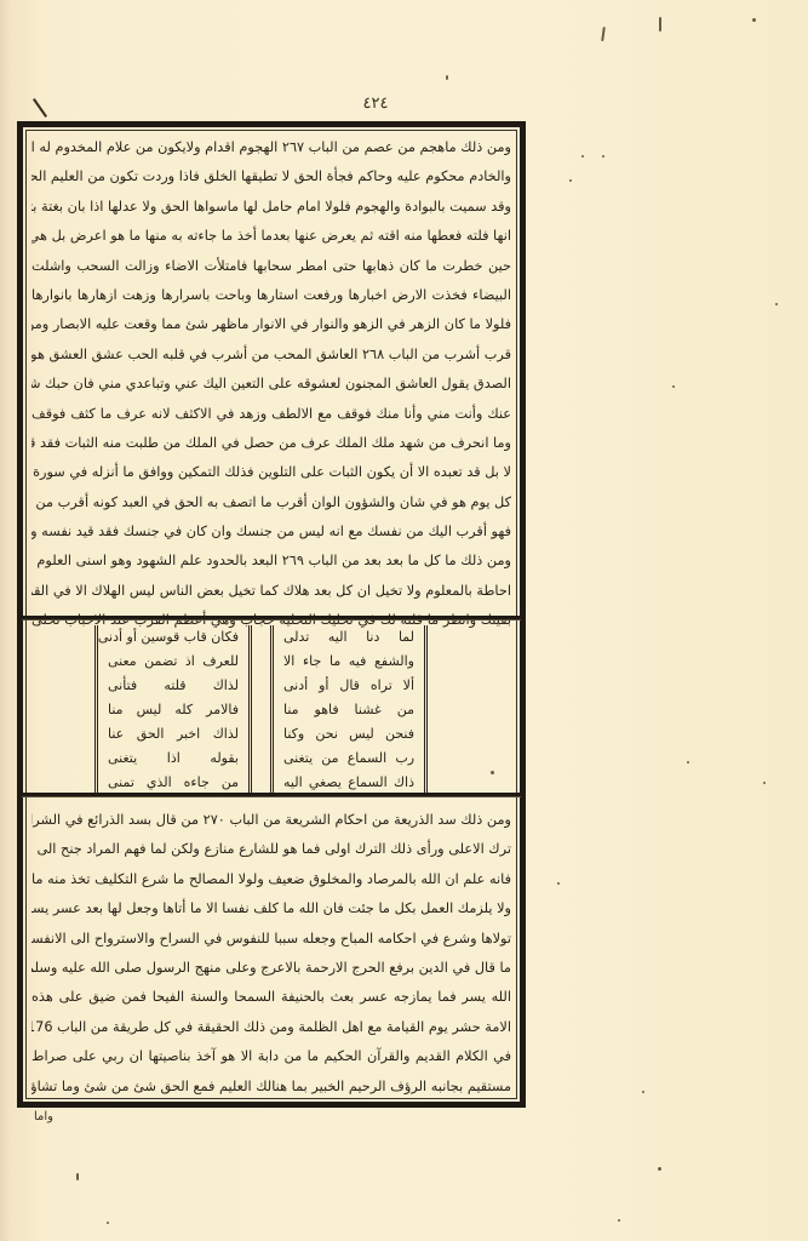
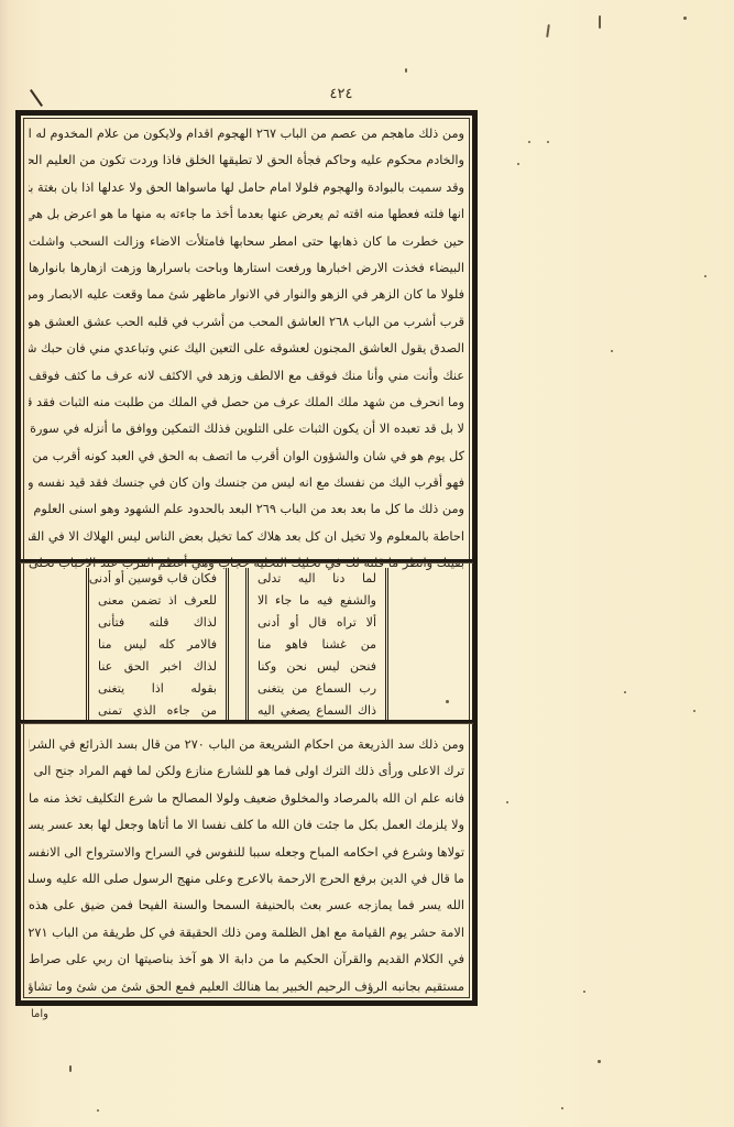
  ٤٢٤
  ومن ذلك ماهجم من عصم من الباب ٢٦٧ الهجوم اقدام ولايكون من علام المخدوم له ا
  والخادم محكوم عليه وحاكم فجأة الحق لا تطيقها الخلق فاذا وردت تكون من العليم الح
  وقد سميت بالبوادة والهجوم فلولا امام حامل لها ماسواها الحق ولا عدلها اذا بان بغتة بت
  انها فلته فعطها منه اقته ثم يعرض عنها بعدما أخذ ما جاءته به منها ما هو اعرض بل هي
  حين خطرت ما كان ذهابها حتى امطر سحابها فامتلأت الاضاء وزالت السحب واشلت
  البيضاء فخذت الارض اخبارها ورفعت استارها وباحت باسرارها وزهت ازهارها بانوارها
  فلولا ما كان الزهر في الزهو والنوار في الانوار ماظهر شئ مما وقعت عليه الابصار وم
  قرب أشرب من الباب ٢٦٨ العاشق المحب من أشرب في قلبه الحب عشق العشق هو
  الصدق يقول العاشق المجنون لعشوقه على التعين اليك عني وتباعدي مني فان حبك ش
  عنك وأنت مني وأنا منك فوقف مع الالطف وزهد في الاكثف لانه عرف ما كثف فوقف
  وما انحرف من شهد ملك الملك عرف من حصل في الملك من طلبت منه الثبات فقد ق
  لا بل قد تعبده الا أن يكون الثبات على التلوين فذلك التمكين ووافق ما أنزله في سورة
  كل يوم هو في شان والشؤون الوان أقرب ما اتصف به الحق في العبد كونه أقرب من
  فهو أقرب اليك من نفسك مع انه ليس من جنسك وان كان في جنسك فقد قيد نفسه و
  ومن ذلك ما كل ما بعد بعد من الباب ٢٦٩ البعد بالحدود علم الشهود وهو اسنى العلوم
  احاطة بالمعلوم ولا تخيل ان كل بعد هلاك كما تخيل بعض الناس ليس الهلاك الا في الق
  لما دنا اليه تدلى
  والشفع فيه ما جاء الا
  ألا تراه قال أو أدنى
  من غشنا فاهو منا
  فنحن ليس نحن وكنا
  رب السماع من يتغنى
  ذاك السماع يصغي اليه
  فكان قاب قوسين أو أدنى
  للعرف اذ تضمن معنى
  لذاك قلته فتأنى
  فالامر كله ليس منا
  لذاك اخبر الحق عنا
  بقوله اذا يتغنى
  من جاءه الذي تمنى
  ومن ذلك سد الذريعة من احكام الشريعة من الباب ٢٧٠ من قال بسد الذرائع في الشرا
  ترك الاعلى ورأى ذلك الترك اولى فما هو للشارع منازع ولكن لما فهم المراد جنح الى
  فانه علم ان الله بالمرصاد والمخلوق ضعيف ولولا المصالح ما شرع التكليف تخذ منه ما
  ولا يلزمك العمل بكل ما جئت فان الله ما كلف نفسا الا ما أتاها وجعل لها بعد عسر يس
  تولاها وشرع في احكامه المباح وجعله سببا للنفوس في السراح والاسترواح الى الانفس
  ما قال في الدين برفع الحرج الارحمة بالاعرج وعلى منهج الرسول صلى الله عليه وسل
  الله يسر فما يمازجه عسر بعث بالحنيفة السمحا والسنة الفيحا فمن ضيق على هذه
- الامة حشر يوم القيامة مع اهل الظلمة ومن ذلك الحقيقة في كل طريقة من الباب 176
+ الامة حشر يوم القيامة مع اهل الظلمة ومن ذلك الحقيقة في كل طريقة من الباب ٢٧١
  في الكلام القديم والقرآن الحكيم ما من دابة الا هو آخذ بناصيتها ان ربي على صراط
  مستقيم بجانبه الرؤف الرحيم الخبير بما هنالك العليم فمع الحق شئ من شئ وما تشاؤ
  واما
